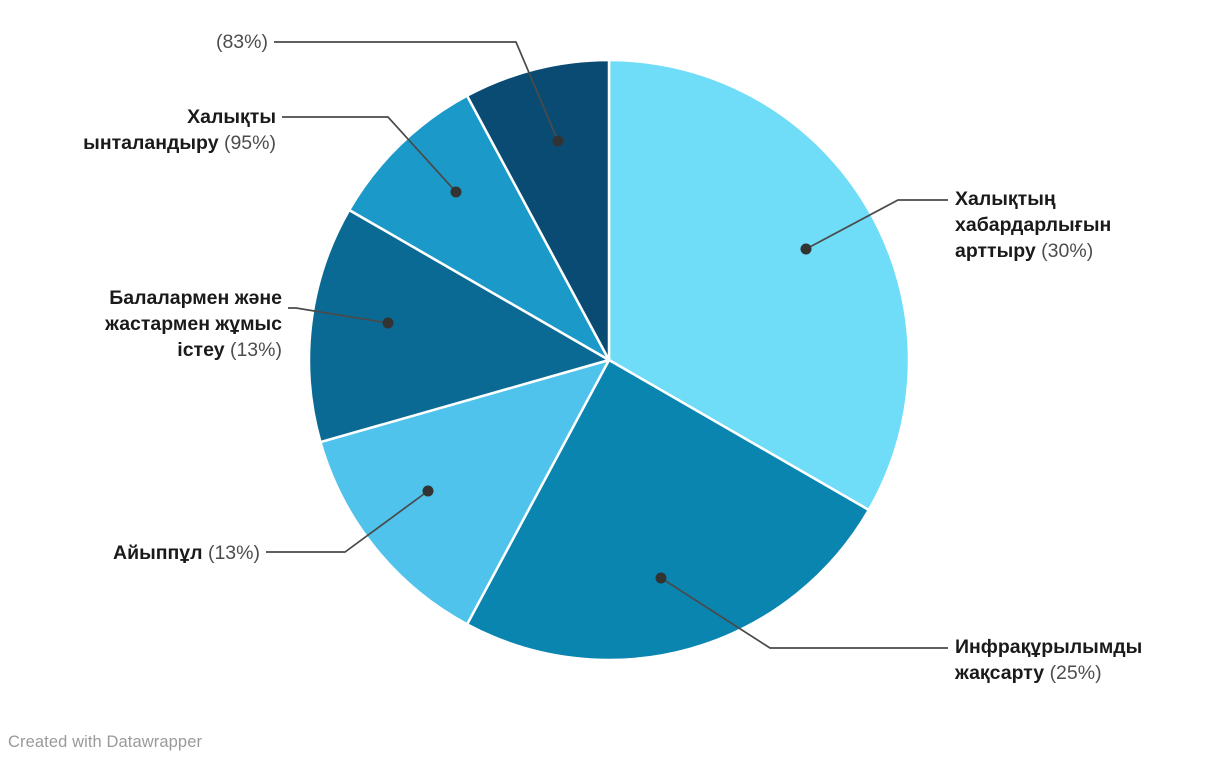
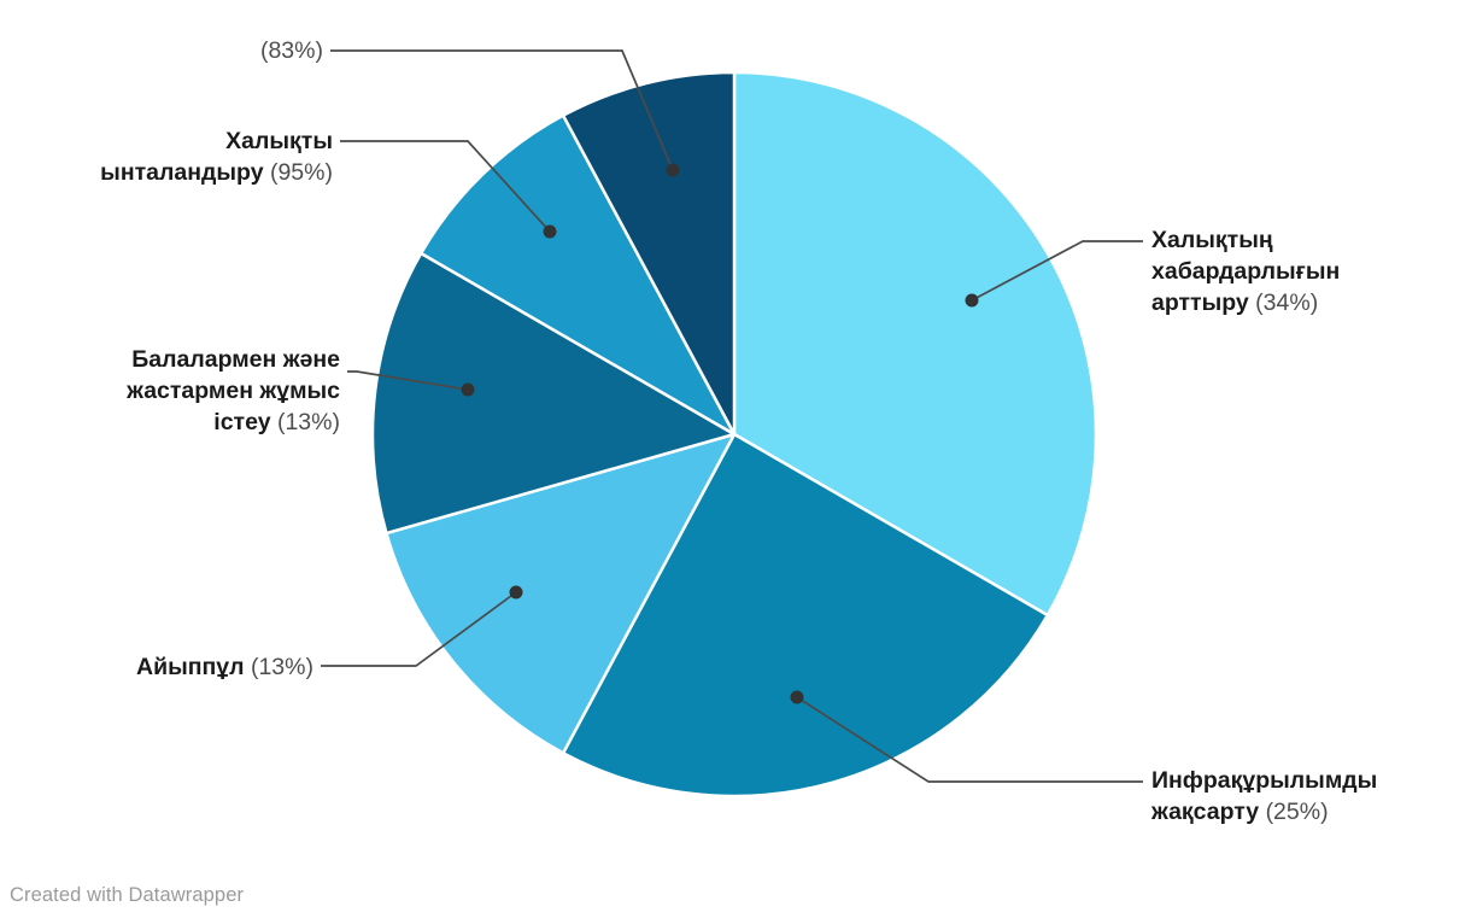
  Халықтың
  хабардарлығын
- арттыру (30%)
+ арттыру (34%)
  Инфрақұрылымды
  жақсарту (25%)
  Айыппұл (13%)
  Балалармен және
  жастармен жұмыс
  істеу (13%)
  Халықты
  ынталандыру (95%)
  (83%)
  Created with Datawrapper
